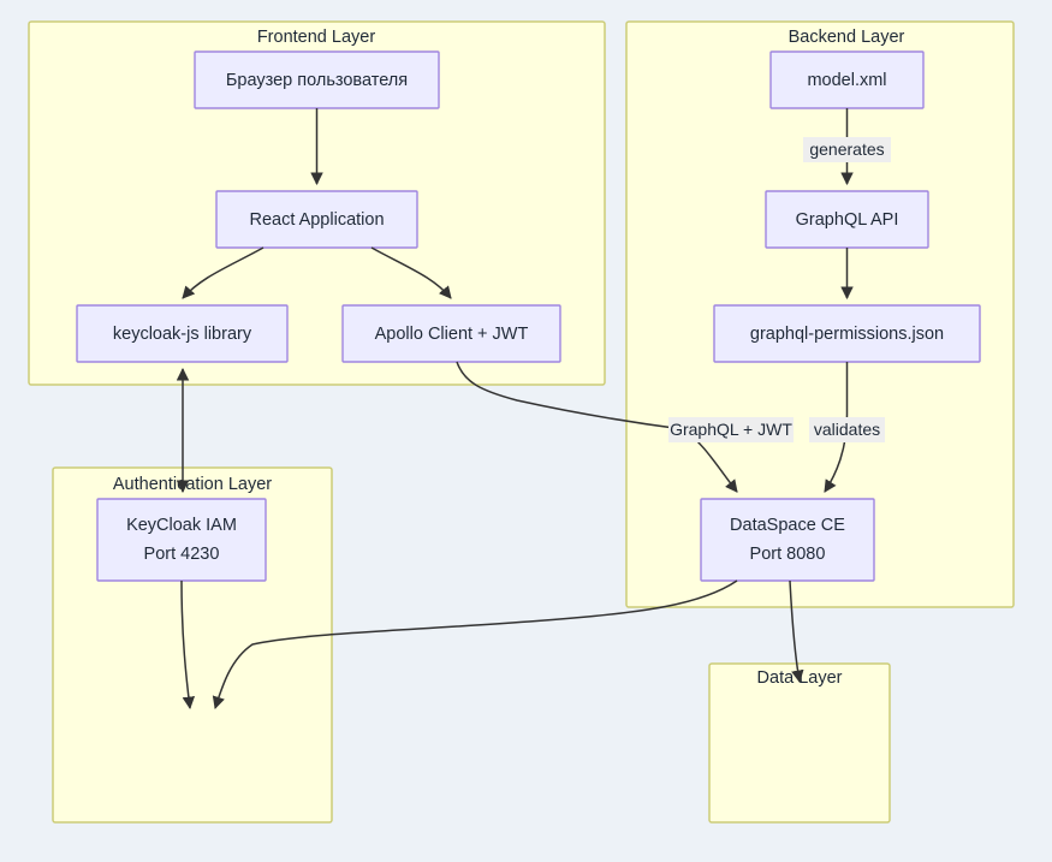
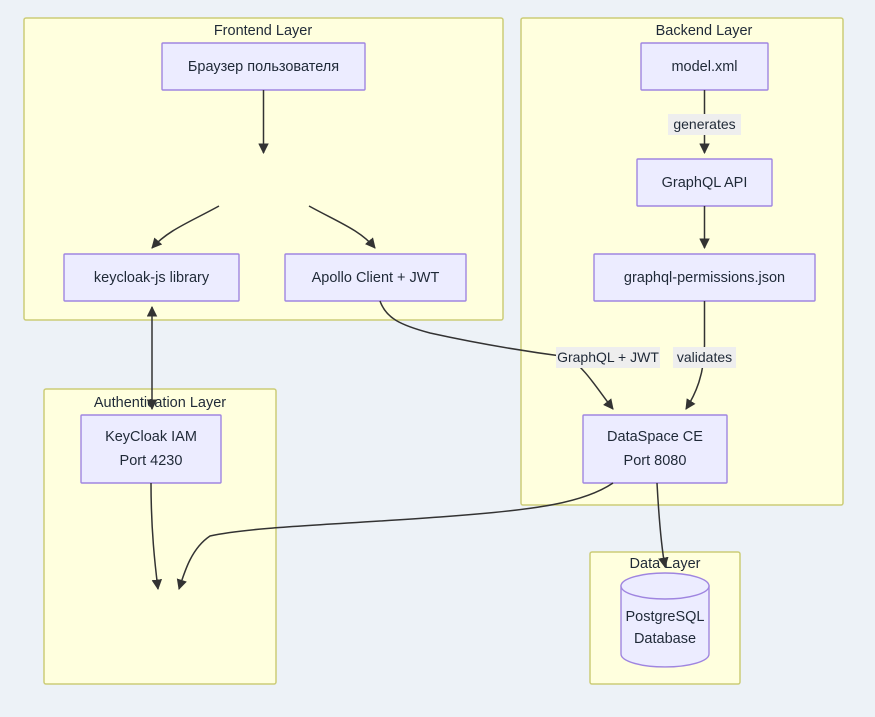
  Frontend Layer
  Backend Layer
  Authentication Layer
  Data Layer
  Браузер пользователя
- React Application
  keycloak-js library
  Apollo Client + JWT
  model.xml
  GraphQL API
  graphql-permissions.json
  DataSpace CE
  Port 8080
  KeyCloak IAM
  Port 4230
+ PostgreSQL
+ Database
  generates
  validates
  GraphQL + JWT
